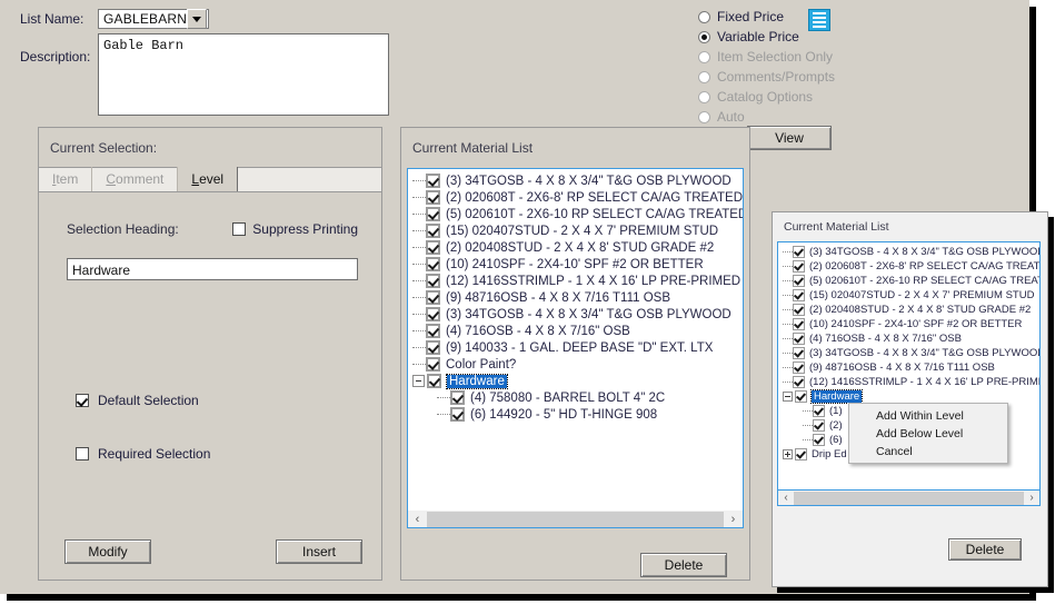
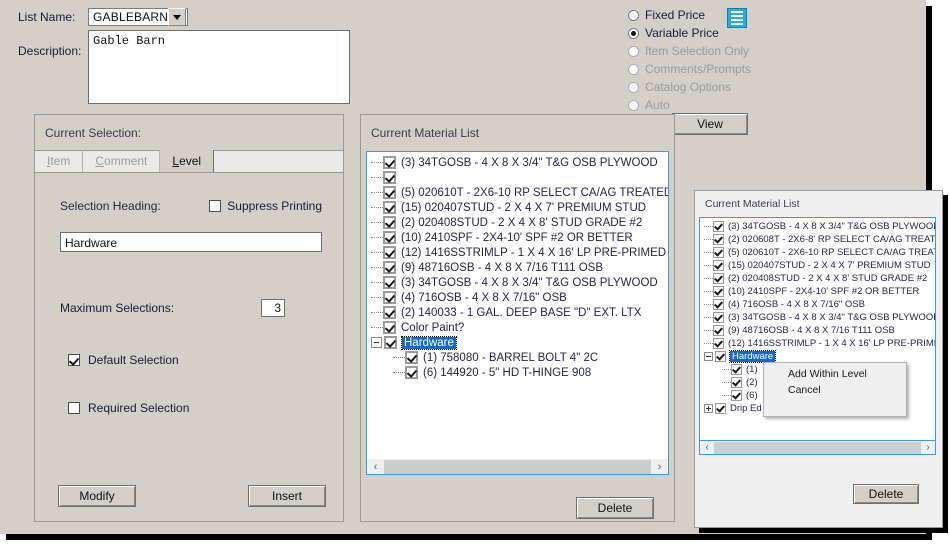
  List Name:
  GABLEBARN
  Description:
  Gable Barn
  Fixed Price
  Variable Price
  Item Selection Only
  Comments/Prompts
  Catalog Options
  Auto
  View
  Current Selection:
  Item
  Comment
  Level
  Selection Heading:
  Suppress Printing
  Hardware
+ Maximum Selections:
+ 3
  Default Selection
  Required Selection
  Modify
  Insert
  Current Material List
  (3) 34TGOSB - 4 X 8 X 3/4" T&G OSB PLYWOOD
- (2) 020608T - 2X6-8' RP SELECT CA/AG TREATED
  (5) 020610T - 2X6-10 RP SELECT CA/AG TREATE
  (15) 020407STUD - 2 X 4 X 7' PREMIUM STUD
  (2) 020408STUD - 2 X 4 X 8' STUD GRADE #2
  (10) 2410SPF - 2X4-10' SPF #2 OR BETTER
  (12) 1416SSTRIMLP - 1 X 4 X 16' LP PRE-PRIMED
  (9) 48716OSB - 4 X 8 X 7/16 T111 OSB
  (3) 34TGOSB - 4 X 8 X 3/4" T&G OSB PLYWOOD
  (4) 716OSB - 4 X 8 X 7/16" OSB
- (9) 140033 - 1 GAL. DEEP BASE "D" EXT. LTX
+ (2) 140033 - 1 GAL. DEEP BASE "D" EXT. LTX
  Color Paint?
  Hardware
- (4) 758080 - BARREL BOLT 4" 2C
+ (1) 758080 - BARREL BOLT 4" 2C
  (6) 144920 - 5" HD T-HINGE 908
  ‹
  ›
  Delete
  Current Material List
  (3) 34TGOSB - 4 X 8 X 3/4" T&G OSB PLYWOO
  (2) 020608T - 2X6-8' RP SELECT CA/AG TREAT
  (5) 020610T - 2X6-10 RP SELECT CA/AG TREA
  (15) 020407STUD - 2 X 4 X 7' PREMIUM STUD
  (2) 020408STUD - 2 X 4 X 8' STUD GRADE #2
  (10) 2410SPF - 2X4-10' SPF #2 OR BETTER
  (4) 716OSB - 4 X 8 X 7/16" OSB
  (3) 34TGOSB - 4 X 8 X 3/4" T&G OSB PLYWOO
  (9) 48716OSB - 4 X 8 X 7/16 T111 OSB
  (12) 1416SSTRIMLP - 1 X 4 X 16' LP PRE-PRIM
  Hardware
  (1)
  (2)
  (6)
  Drip Ed
  ‹
  ›
  Delete
  Add Within Level
- Add Below Level
  Cancel
